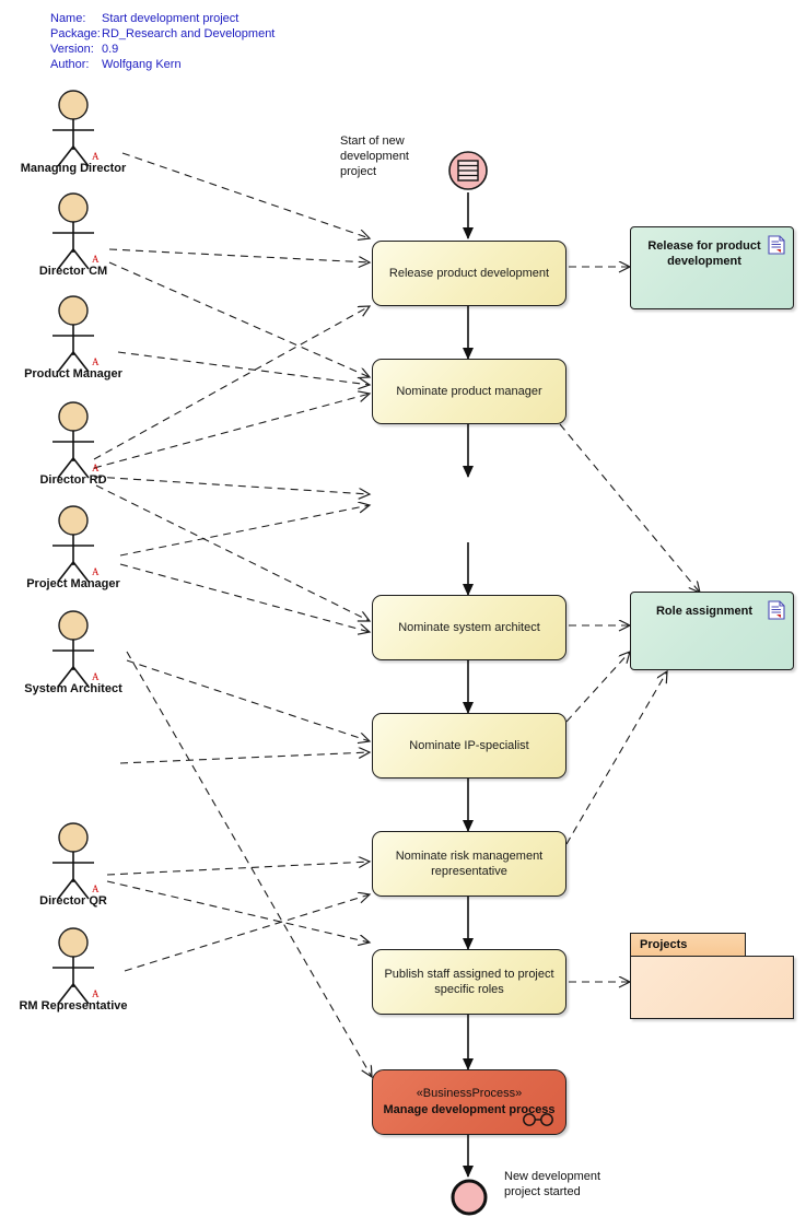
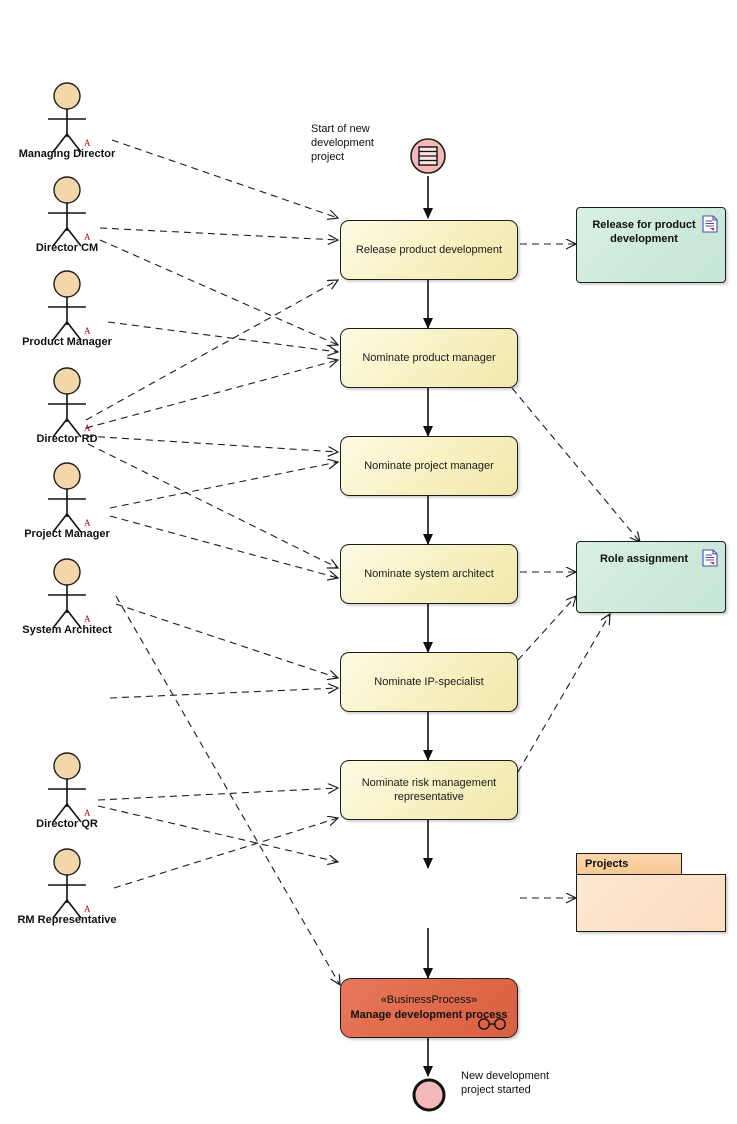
- Name:
- Start development project
- Package:
- RD_Research and Development
- Version:
- 0.9
- Author:
- Wolfgang Kern
  A
  Managing Director
  A
  Director CM
  A
  Product Manager
  A
  Director RD
  A
  Project Manager
  A
  System Architect
  A
  Director QR
  A
  RM Representative
  Start of new development project
  Release product development
  Nominate product manager
+ Nominate project manager
  Nominate system architect
  Nominate IP-specialist
  Nominate risk management representative
- Publish staff assigned to project specific roles
  «BusinessProcess»
  Manage development process
  New development project started
  Release for product development
  Role assignment
  Projects
